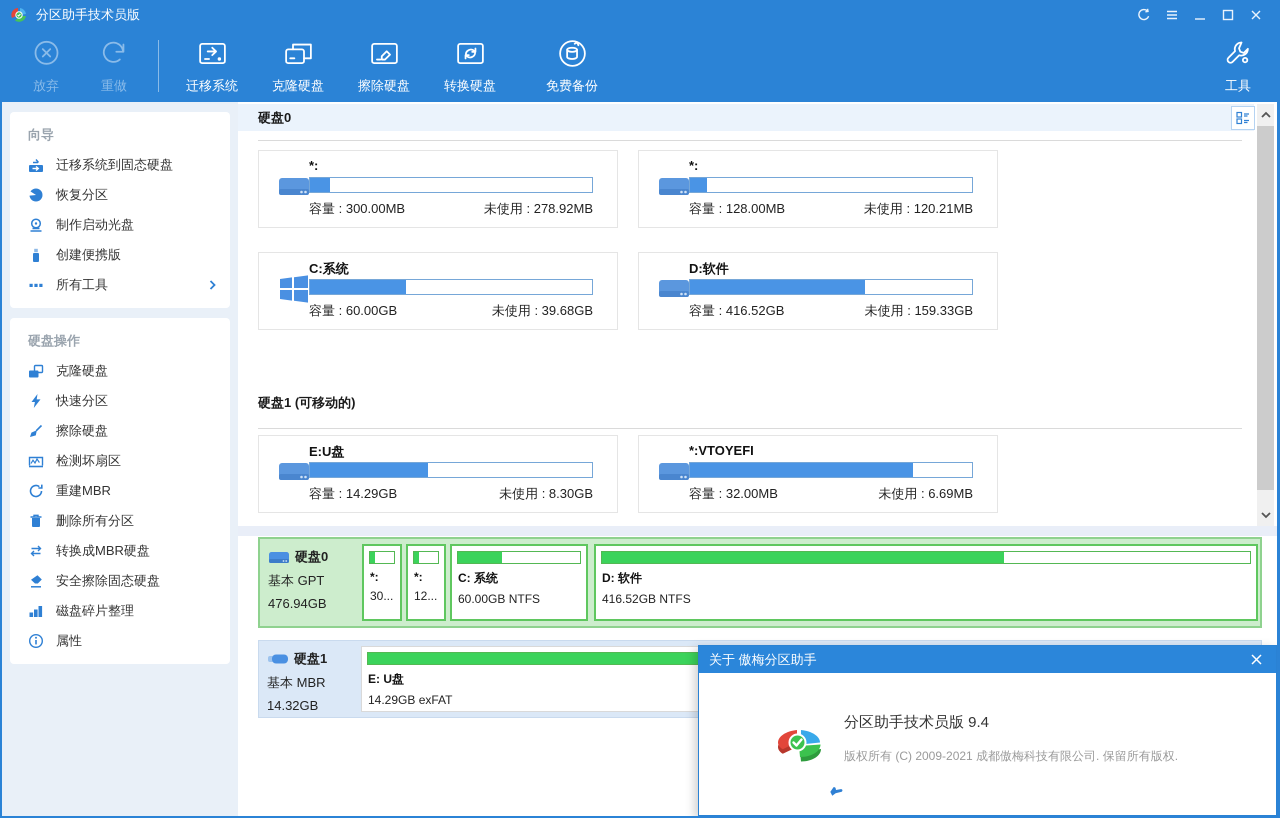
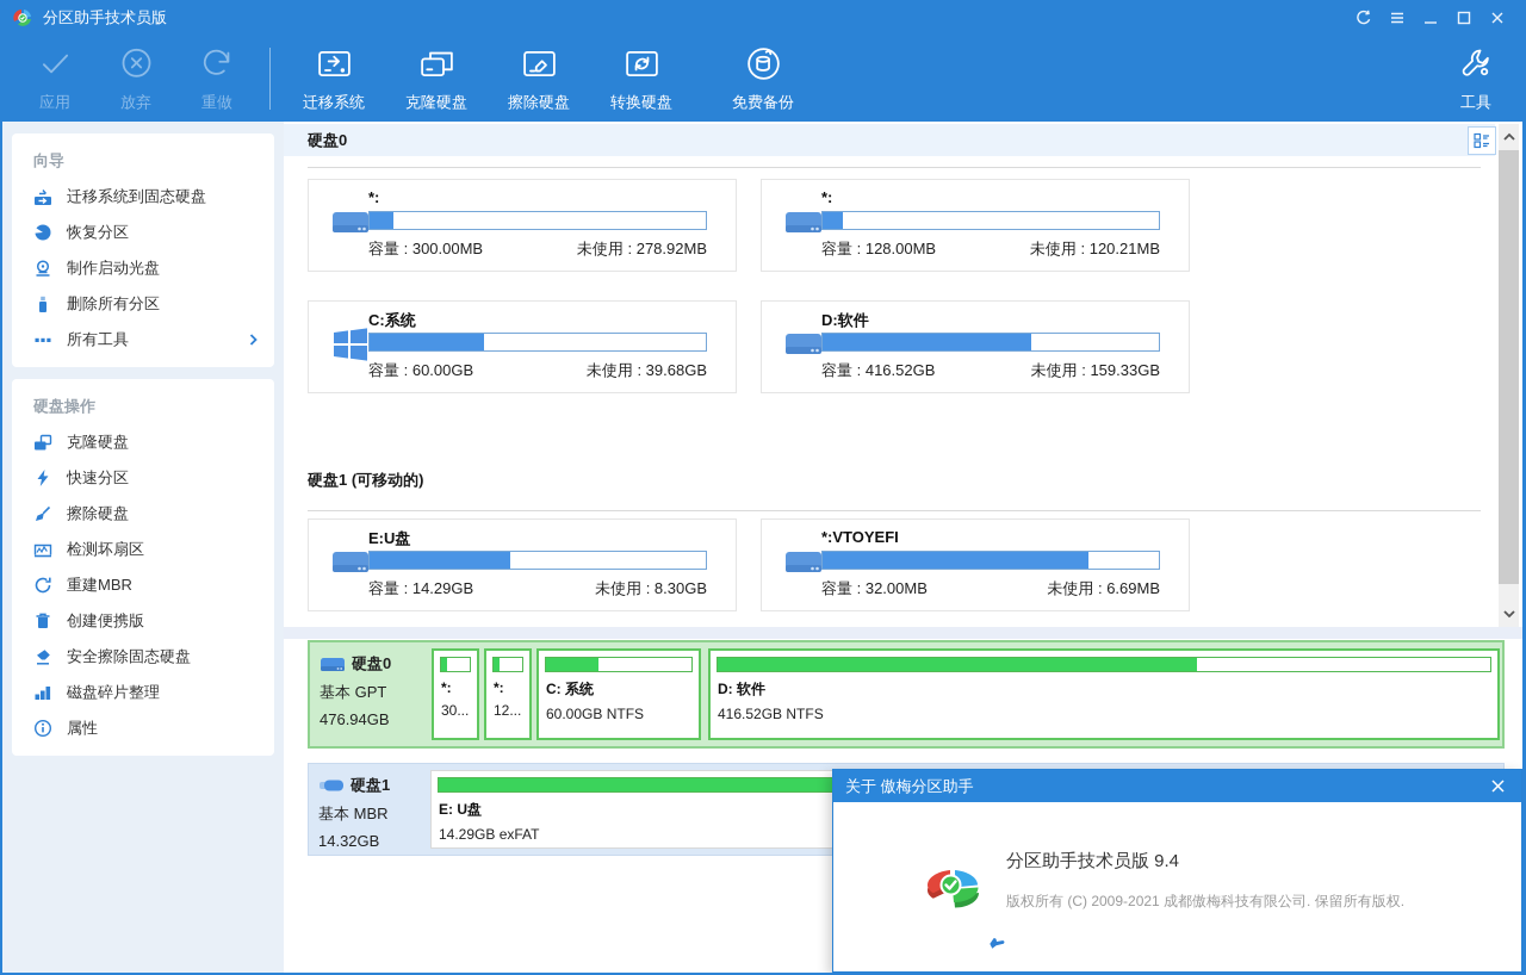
  分区助手技术员版
+ 应用
  放弃
  重做
  迁移系统
  克隆硬盘
  擦除硬盘
  转换硬盘
  免费备份
  工具
  向导
  迁移系统到固态硬盘
  恢复分区
  制作启动光盘
- 创建便携版
+ 删除所有分区
  所有工具
  硬盘操作
  克隆硬盘
  快速分区
  擦除硬盘
  检测坏扇区
  重建MBR
- 删除所有分区
+ 创建便携版
- 转换成MBR硬盘
  安全擦除固态硬盘
  磁盘碎片整理
  属性
  硬盘0
  *:
  容量 : 300.00MB
  未使用 : 278.92MB
  *:
  容量 : 128.00MB
  未使用 : 120.21MB
  C:系统
  容量 : 60.00GB
  未使用 : 39.68GB
  D:软件
  容量 : 416.52GB
  未使用 : 159.33GB
  硬盘1 (可移动的)
  E:U盘
  容量 : 14.29GB
  未使用 : 8.30GB
  *:VTOYEFI
  容量 : 32.00MB
  未使用 : 6.69MB
  硬盘0
  基本 GPT
  476.94GB
  *:
  30...
  *:
  12...
  C: 系统
  60.00GB NTFS
  D: 软件
  416.52GB NTFS
  硬盘1
  基本 MBR
  14.32GB
  E: U盘
  14.29GB exFAT
  关于 傲梅分区助手
  分区助手技术员版 9.4
  版权所有 (C) 2009-2021 成都傲梅科技有限公司. 保留所有版权.
